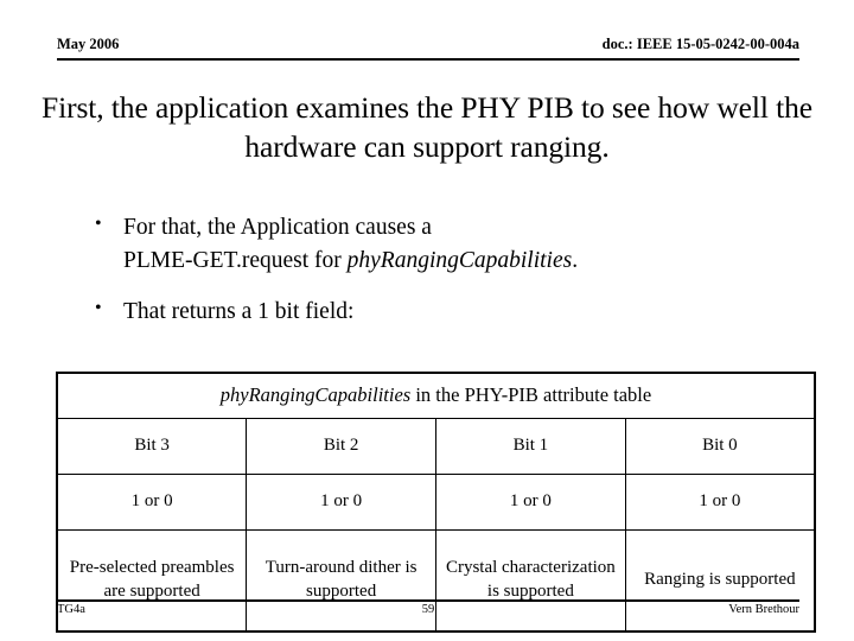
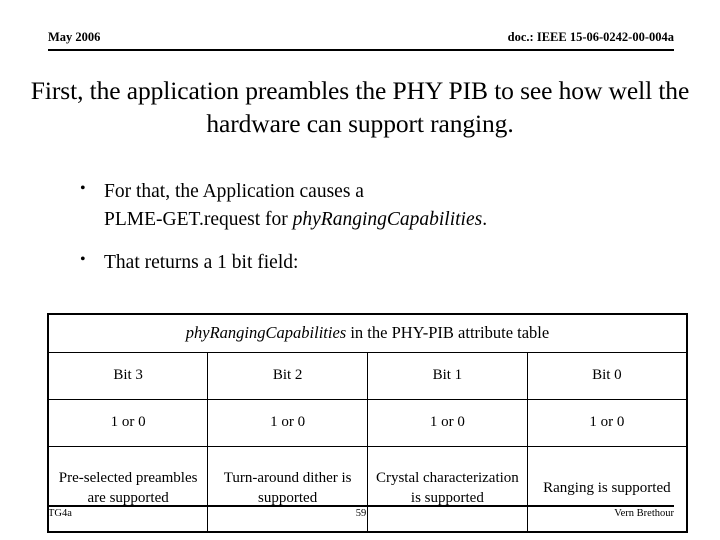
  May 2006
- doc.: IEEE 15-05-0242-00-004a
+ doc.: IEEE 15-06-0242-00-004a
- First, the application examines the PHY PIB to see how well the hardware can support ranging.
+ First, the application preambles the PHY PIB to see how well the hardware can support ranging.
  •
  For that, the Application causes a
  PLME-GET.request for phyRangingCapabilities.
  •
  That returns a 1 bit field:
  phyRangingCapabilities in the PHY-PIB attribute table
  Bit 3	Bit 2	Bit 1	Bit 0
  1 or 0	1 or 0	1 or 0	1 or 0
  Pre-selected preambles are supported	Turn-around dither is supported	Crystal characterization is supported	Ranging is supported
  TG4a
  59
  Vern Brethour
